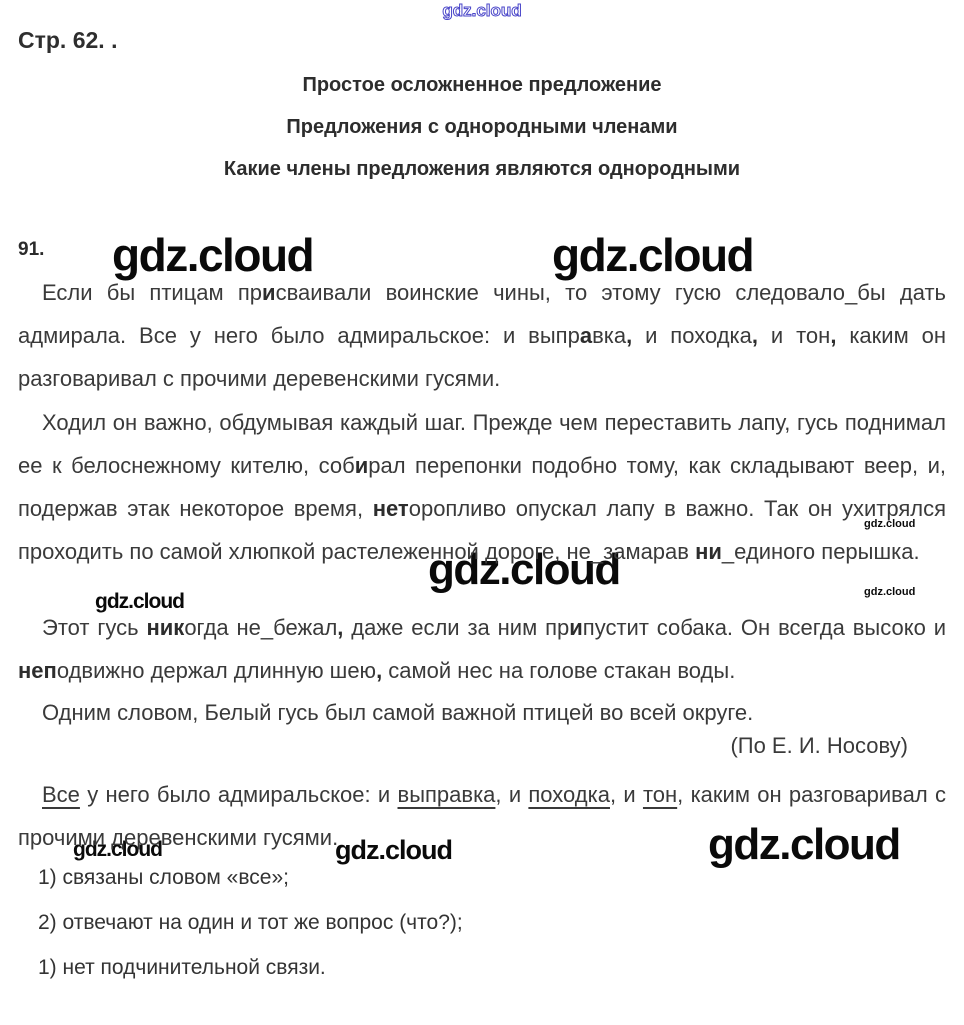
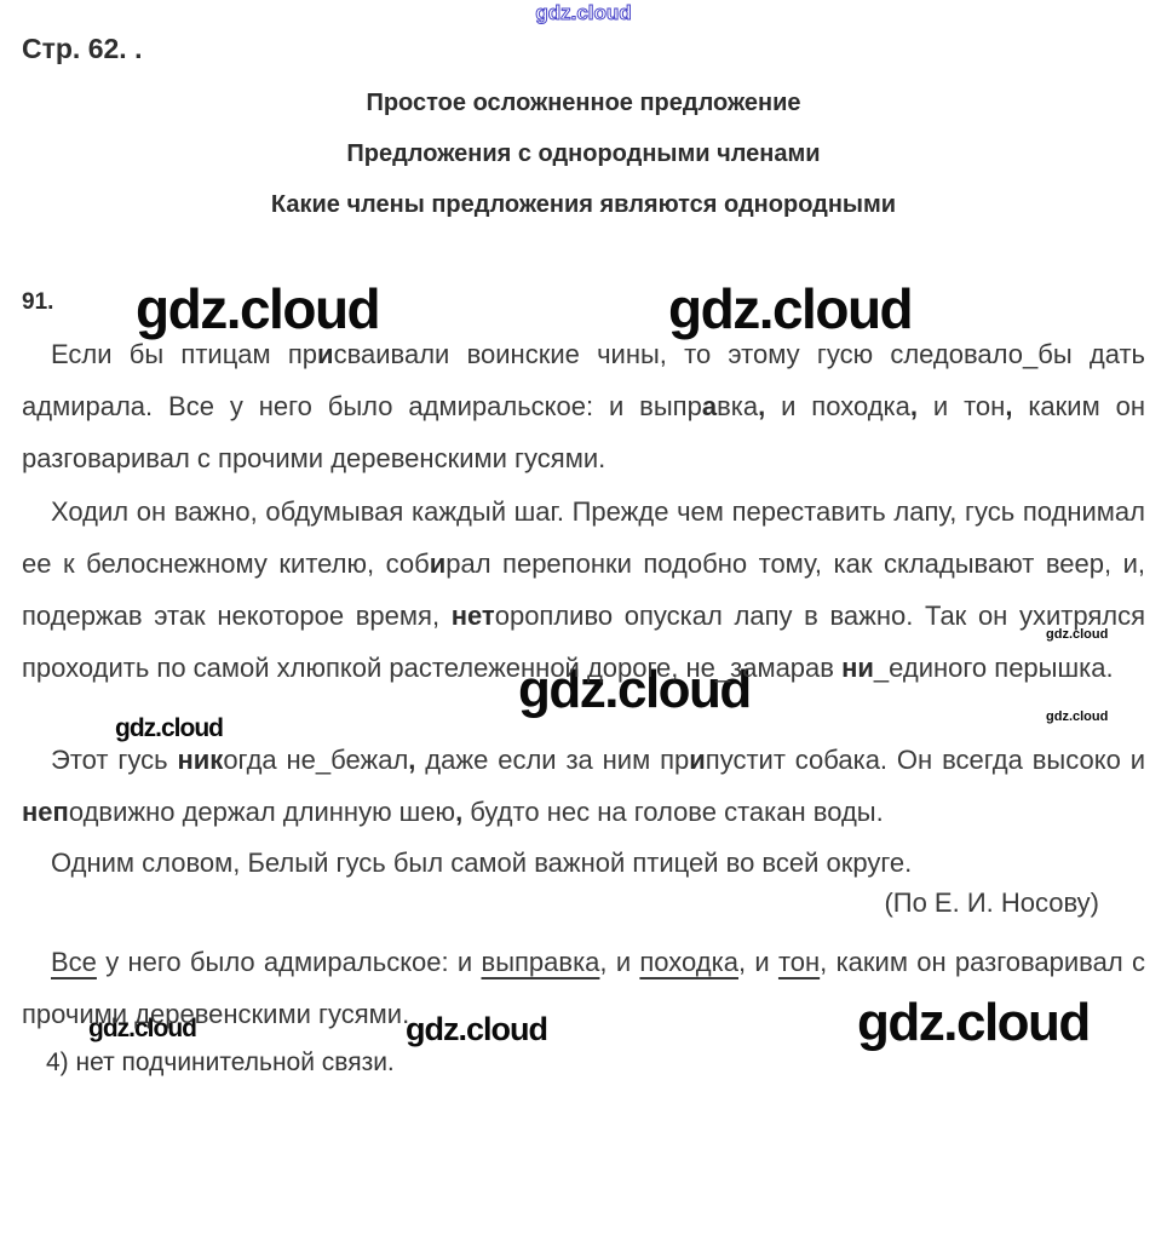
  gdz.cloud
  gdz.cloud
  gdz.cloud
  gdz.cloud
  gdz.cloud
  gdz.cloud
  gdz.cloud
  gdz.cloud
  gdz.cloud
  gdz.cloud
  Стр. 62. .
  Простое осложненное предложение
  Предложения с однородными членами
  Какие члены предложения являются однородными
  91.
  Если бы птицам присваивали воинские чины, то этому гусю следовало_бы дать адмирала. Все у него было адмиральское: и выправка, и походка, и тон, каким он разговаривал с прочими деревенскими гусями.
  Ходил он важно, обдумывая каждый шаг. Прежде чем переставить лапу, гусь поднимал ее к белоснежному кителю, собирал перепонки подобно тому, как складывают веер, и, подержав этак некоторое время, неторопливо опускал лапу в важно. Так он ухитрялся проходить по самой хлюпкой растележенной дороге, не_замарав ни_единого перышка.
- Этот гусь никогда не_бежал, даже если за ним припустит собака. Он всегда высоко и неподвижно держал длинную шею, самой нес на голове стакан воды.
+ Этот гусь никогда не_бежал, даже если за ним припустит собака. Он всегда высоко и неподвижно держал длинную шею, будто нес на голове стакан воды.
  Одним словом, Белый гусь был самой важной птицей во всей округе.
  (По Е. И. Носову)
  Все у него было адмиральское: и выправка, и походка, и тон, каким он разговаривал с прочими деревенскими гусями.
- 1) связаны словом «все»;
- 2) отвечают на один и тот же вопрос (что?);
- 1) нет подчинительной связи.
+ 4) нет подчинительной связи.
